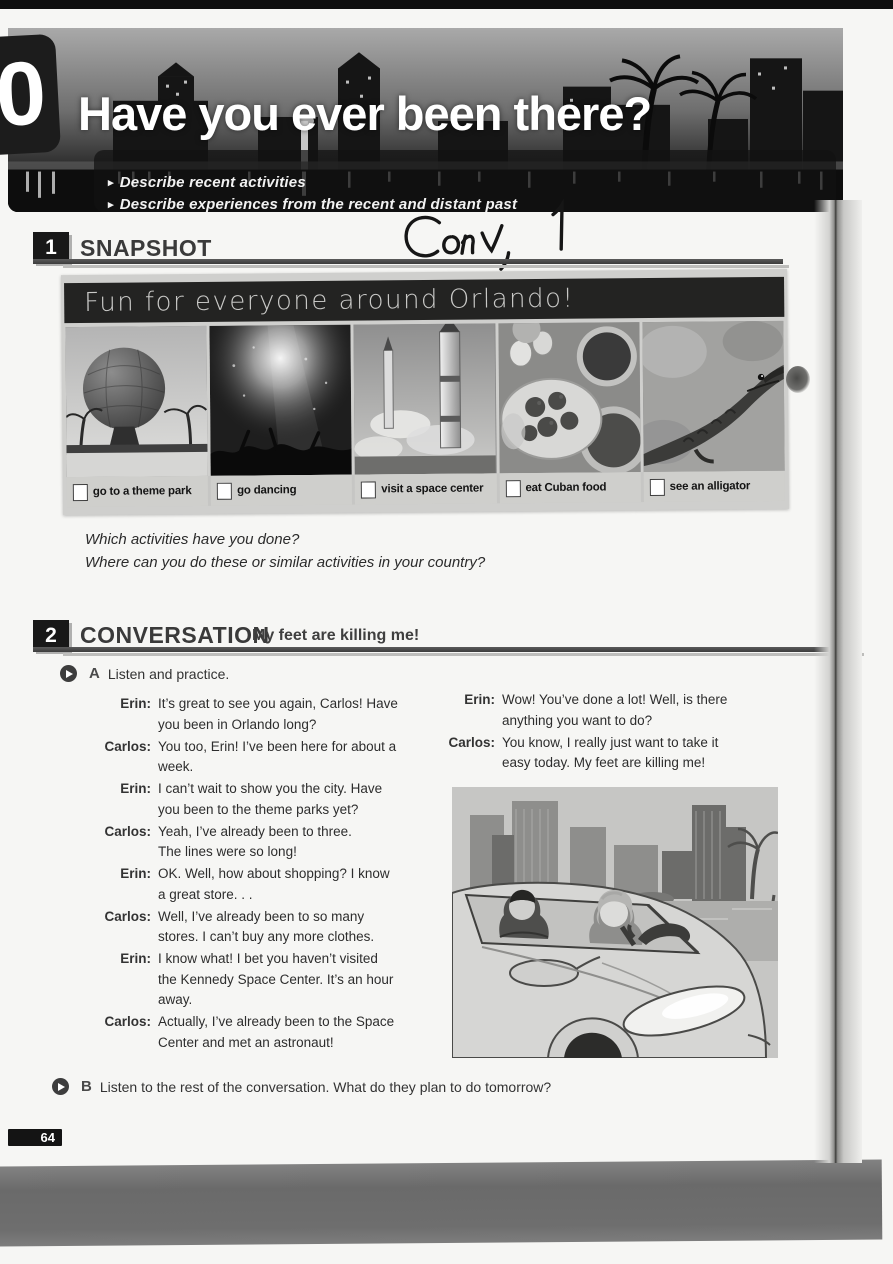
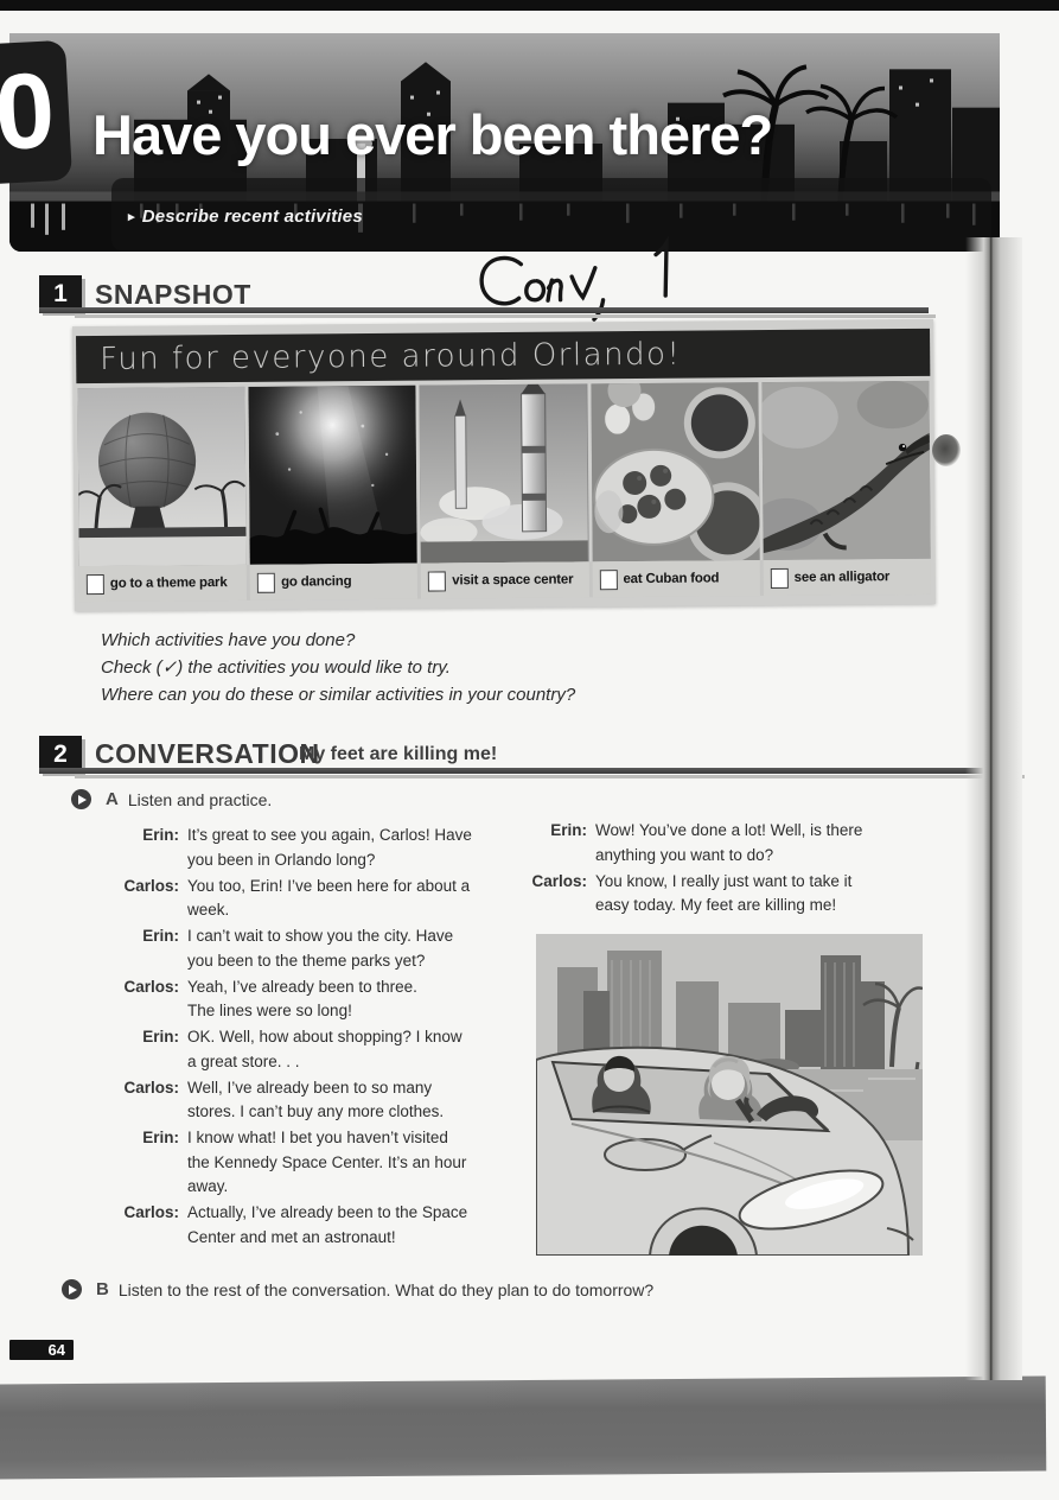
  Have you ever been there?
  ▸ Describe recent activities
- ▸ Describe experiences from the recent and distant past
  1
  SNAPSHOT
  Fun for everyone around Orlando!
  go to a theme park
  go dancing
  visit a space center
  eat Cuban food
  see an alligator
  Which activities have you done?
+ Check (✓) the activities you would like to try.
  Where can you do these or similar activities in your country?
  2
  CONVERSATION
  My feet are killing me!
  A
  Listen and practice.
  Erin:
  It’s great to see you again, Carlos! Have
  you been in Orlando long?
  Carlos:
  You too, Erin! I’ve been here for about a
  week.
  Erin:
  I can’t wait to show you the city. Have
  you been to the theme parks yet?
  Carlos:
  Yeah, I’ve already been to three.
  The lines were so long!
  Erin:
  OK. Well, how about shopping? I know
  a great store. . .
  Carlos:
  Well, I’ve already been to so many
  stores. I can’t buy any more clothes.
  Erin:
  I know what! I bet you haven’t visited
  the Kennedy Space Center. It’s an hour
  away.
  Carlos:
  Actually, I’ve already been to the Space
  Center and met an astronaut!
  Erin:
  Wow! You’ve done a lot! Well, is there
  anything you want to do?
  Carlos:
  You know, I really just want to take it
  easy today. My feet are killing me!
  B
  Listen to the rest of the conversation. What do they plan to do tomorrow?
  64
